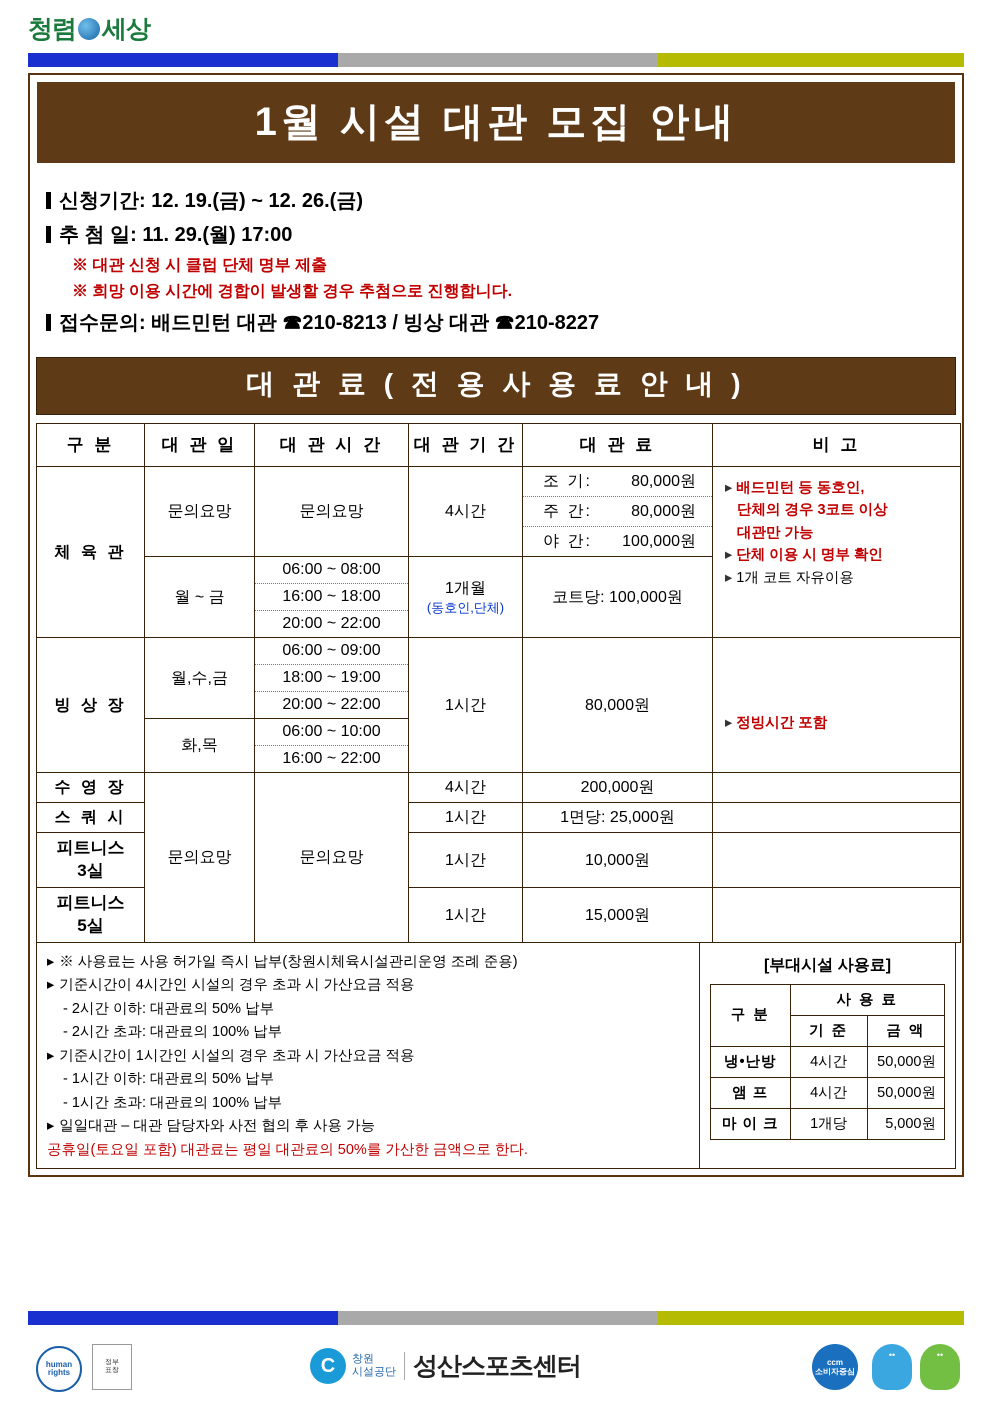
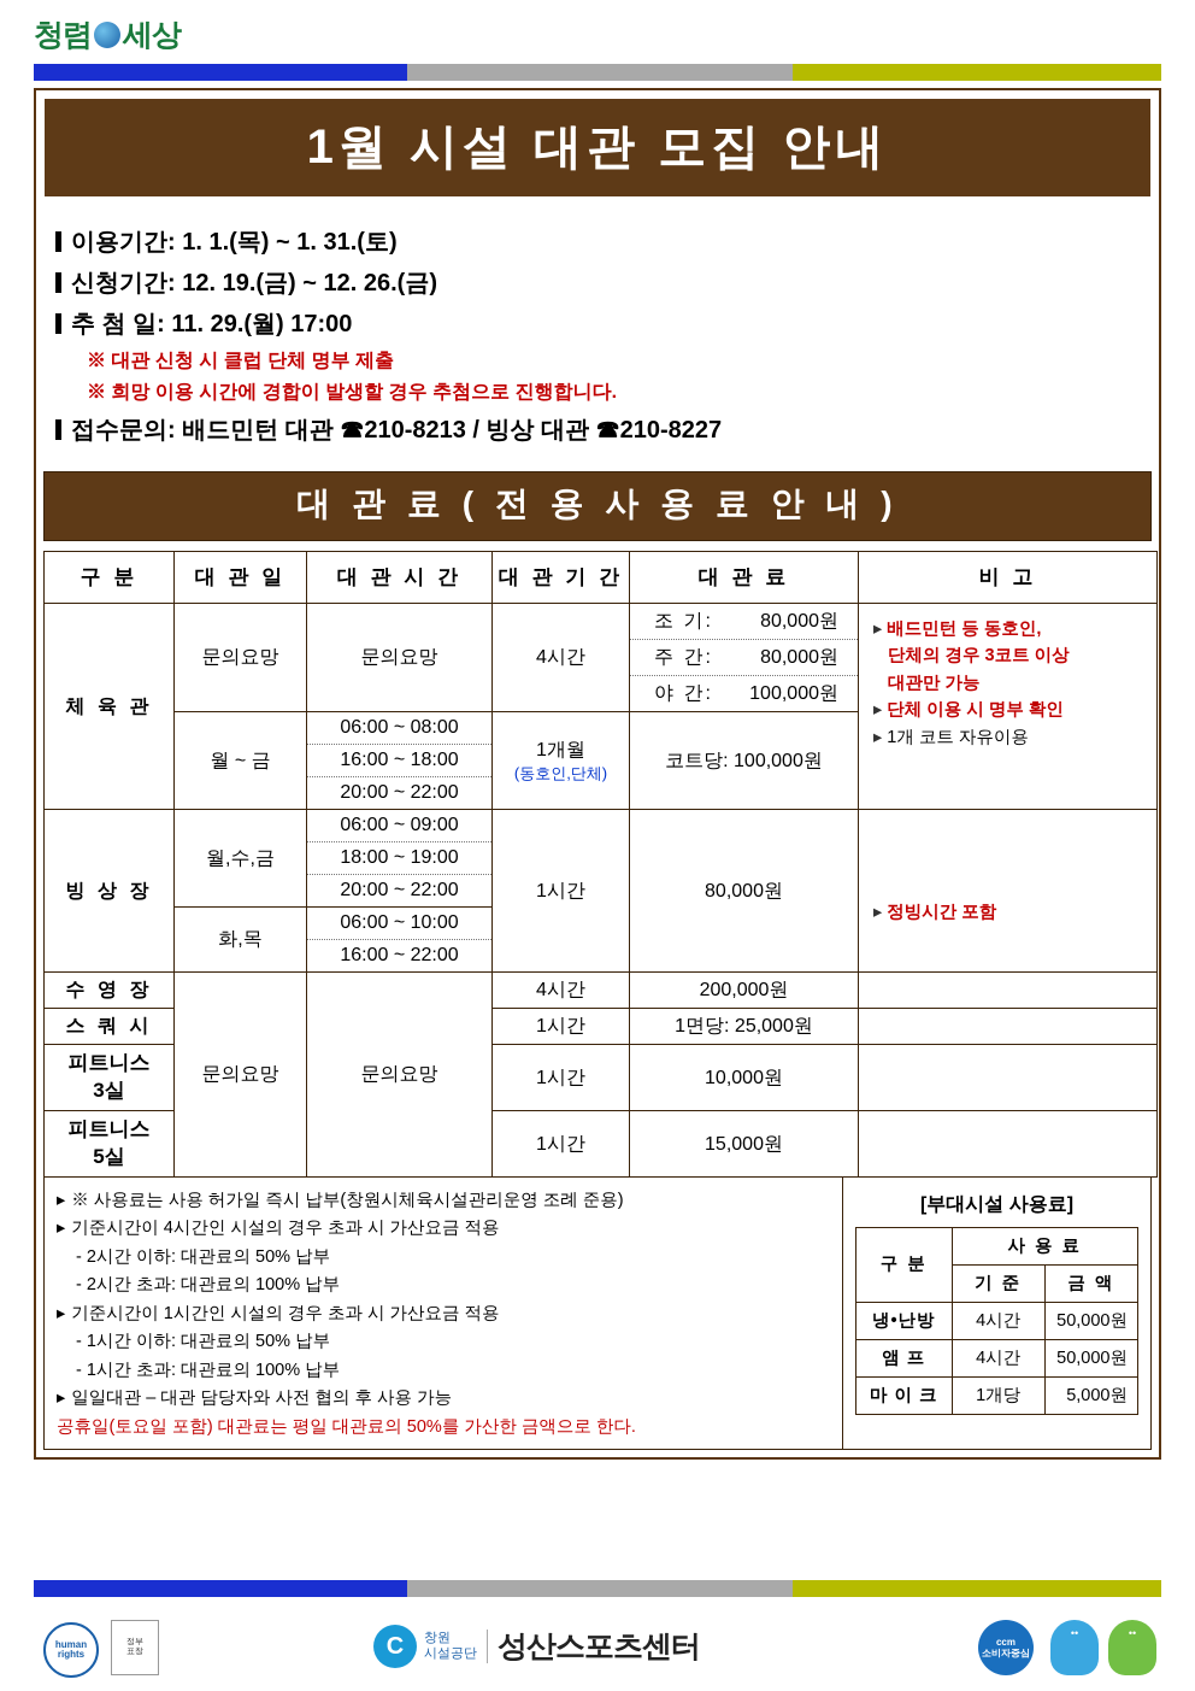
  청렴
  세상
  1월 시설 대관 모집 안내
+ 이용기간: 1. 1.(목) ~ 1. 31.(토)
  신청기간: 12. 19.(금) ~ 12. 26.(금)
  추 첨 일: 11. 29.(월) 17:00
  ※ 대관 신청 시 클럽 단체 명부 제출
  ※ 희망 이용 시간에 경합이 발생할 경우 추첨으로 진행합니다.
  접수문의: 배드민턴 대관 ☎210-8213 / 빙상 대관 ☎210-8227
  대 관 료 ( 전 용 사 용 료 안 내 )
  구 분	대 관 일	대 관 시 간	대 관 기 간	대 관 료	비 고
  체 육 관	문의요망	문의요망	4시간	조 기: 80,000원	▸ 배드민턴 등 동호인, 단체의 경우 3코트 이상 대관만 가능 ▸ 단체 이용 시 명부 확인 ▸ 1개 코트 자유이용
  주 간: 80,000원
  야 간: 100,000원
  월 ~ 금	06:00 ~ 08:00	1개월 (동호인,단체)	코트당: 100,000원
  16:00 ~ 18:00
  20:00 ~ 22:00
  빙 상 장	월,수,금	06:00 ~ 09:00	1시간	80,000원	▸ 정빙시간 포함
  18:00 ~ 19:00
  20:00 ~ 22:00
  화,목	06:00 ~ 10:00
  16:00 ~ 22:00
  수 영 장	문의요망	문의요망	4시간	200,000원
  스 쿼 시	1시간	1면당: 25,000원
  피트니스 3실	1시간	10,000원
  피트니스 5실	1시간	15,000원
  ▸
  ※ 사용료는 사용 허가일 즉시 납부(창원시체육시설관리운영 조례 준용)
  ▸
  기준시간이 4시간인 시설의 경우 초과 시 가산요금 적용
  - 2시간 이하: 대관료의 50% 납부
  - 2시간 초과: 대관료의 100% 납부
  ▸
  기준시간이 1시간인 시설의 경우 초과 시 가산요금 적용
  - 1시간 이하: 대관료의 50% 납부
  - 1시간 초과: 대관료의 100% 납부
  ▸
  일일대관 – 대관 담당자와 사전 협의 후 사용 가능
  공휴일(토요일 포함) 대관료는 평일 대관료의 50%를 가산한 금액으로 한다.
  [부대시설 사용료]
  구 분	사 용 료
  기 준	금 액
  냉•난방	4시간	50,000원
  앰 프	4시간	50,000원
  마 이 크	1개당	5,000원
  human
  rights
  C
  창원
  시설공단
  성산스포츠센터
  ccm
  소비자중심
  ••
  ••
